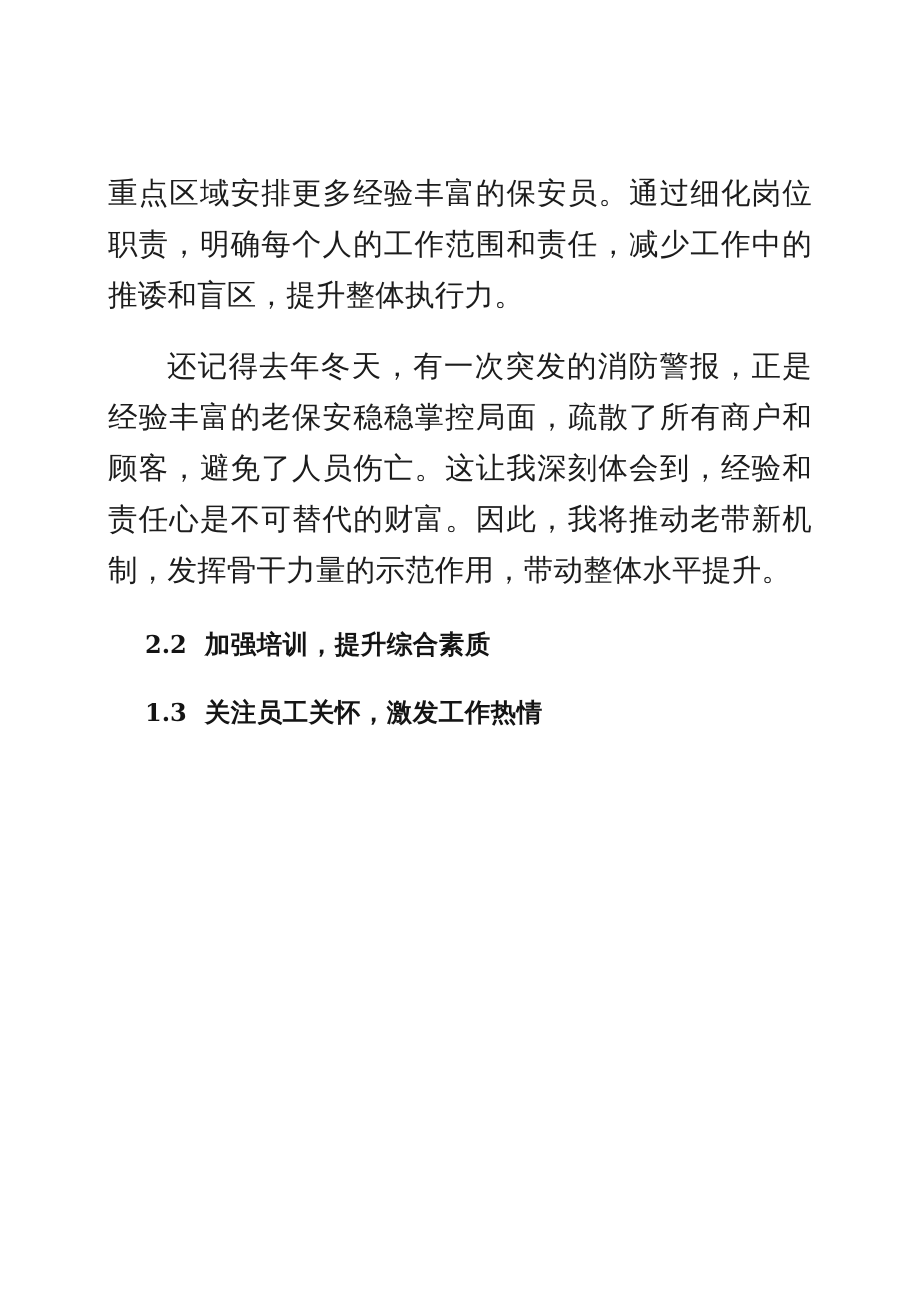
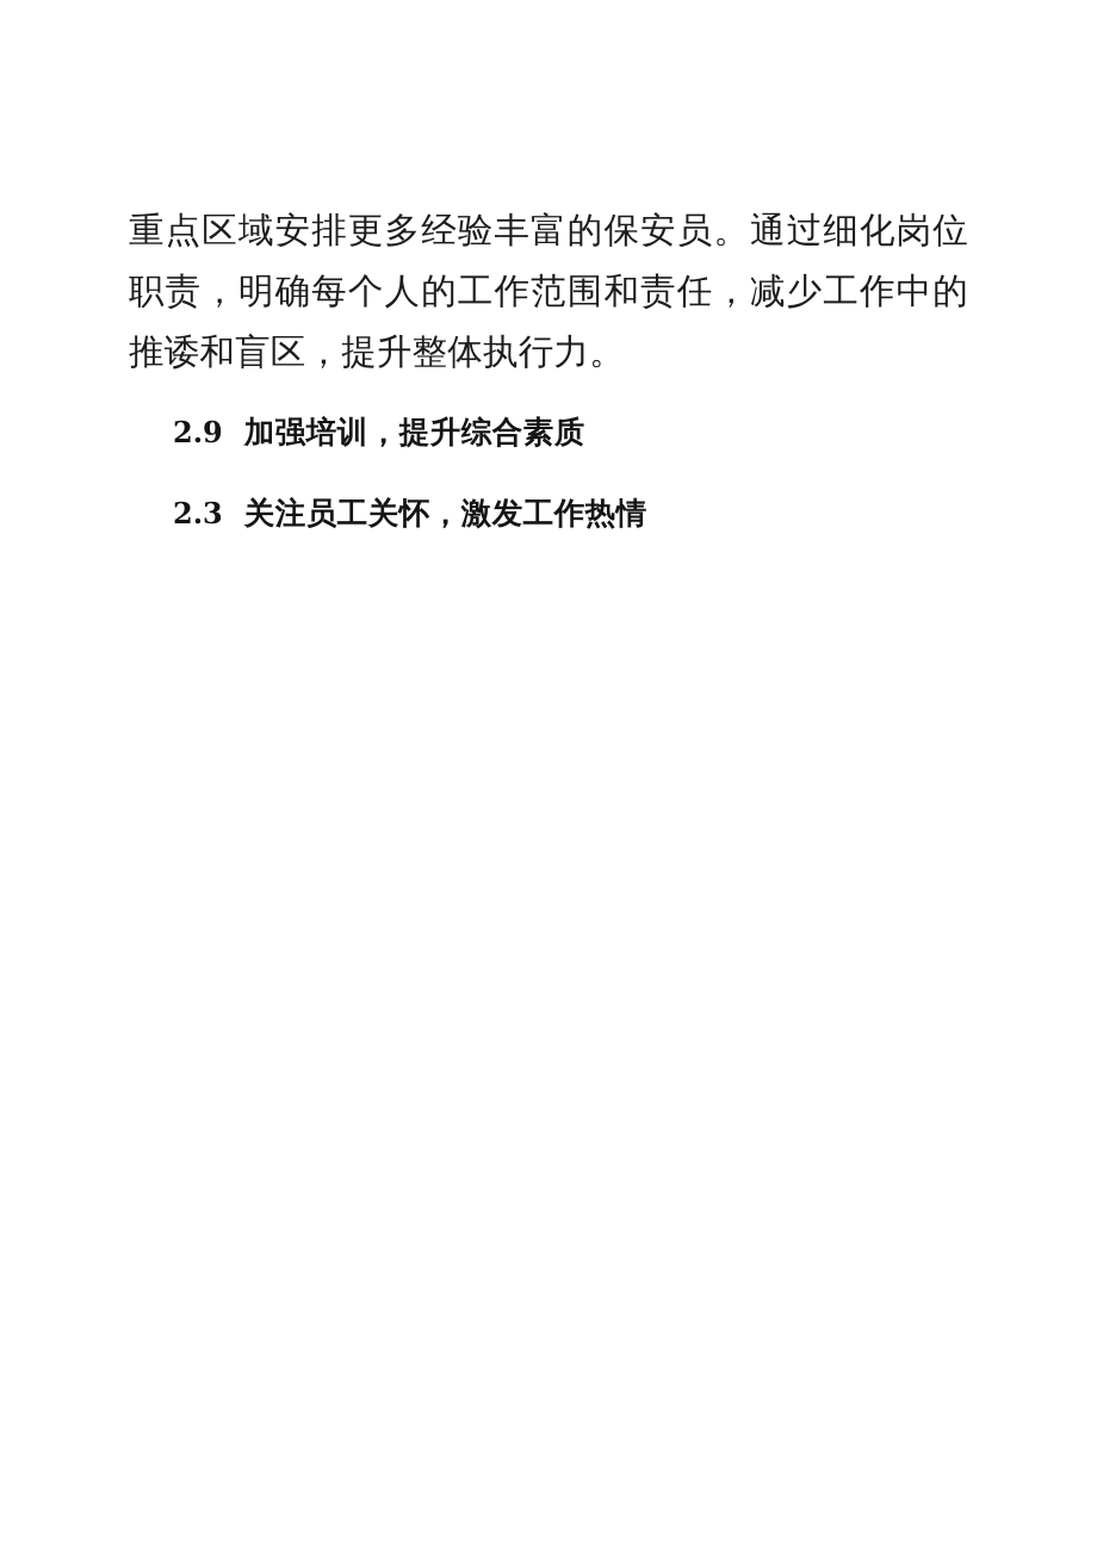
  重点区域安排更多经验丰富的保安员。通过细化岗位职责，明确每个人的工作范围和责任，减少工作中的推诿和盲区，提升整体执行力。
- 还记得去年冬天，有一次突发的消防警报，正是经验丰富的老保安稳稳掌控局面，疏散了所有商户和顾客，避免了人员伤亡。这让我深刻体会到，经验和责任心是不可替代的财富。因此，我将推动老带新机制，发挥骨干力量的示范作用，带动整体水平提升。
- 2.2 加强培训，提升综合素质
+ 2.9 加强培训，提升综合素质
- 1.3 关注员工关怀，激发工作热情
+ 2.3 关注员工关怀，激发工作热情
